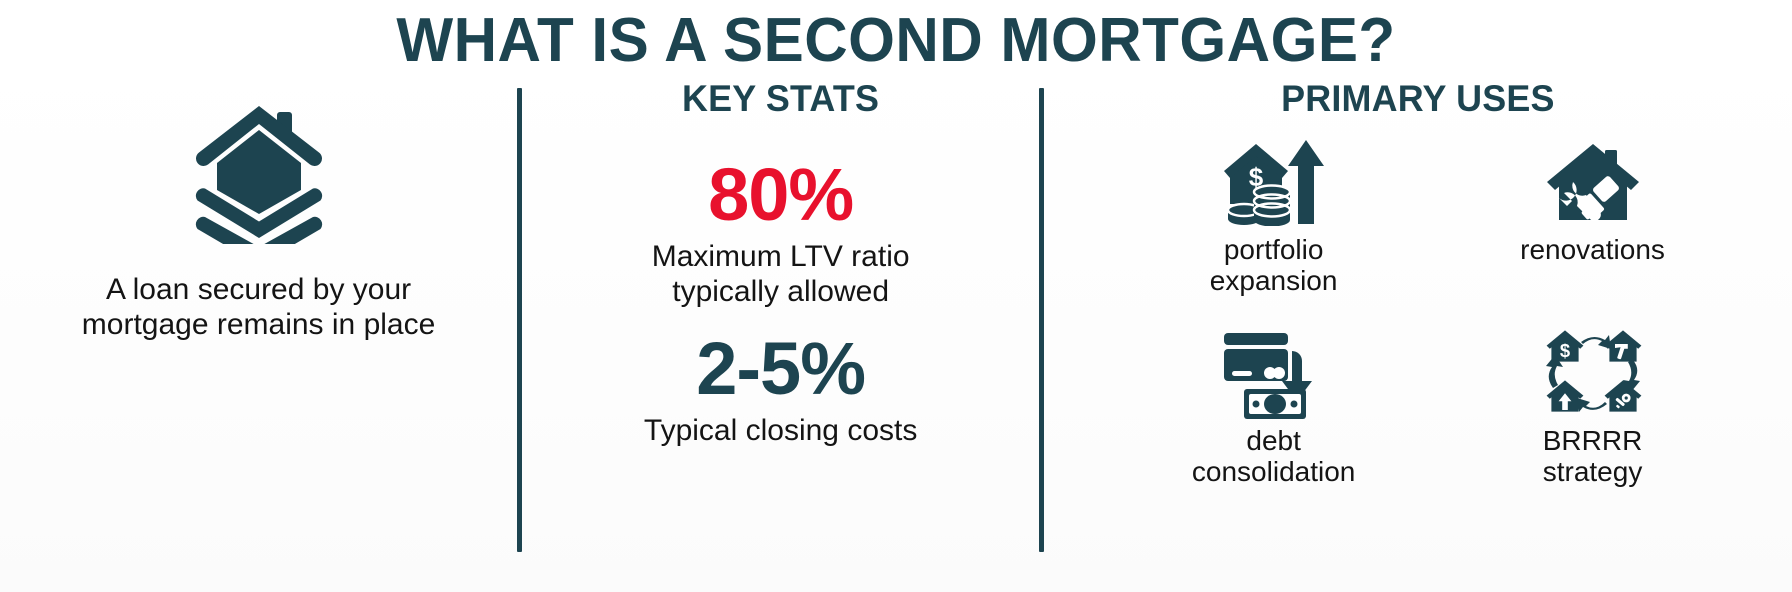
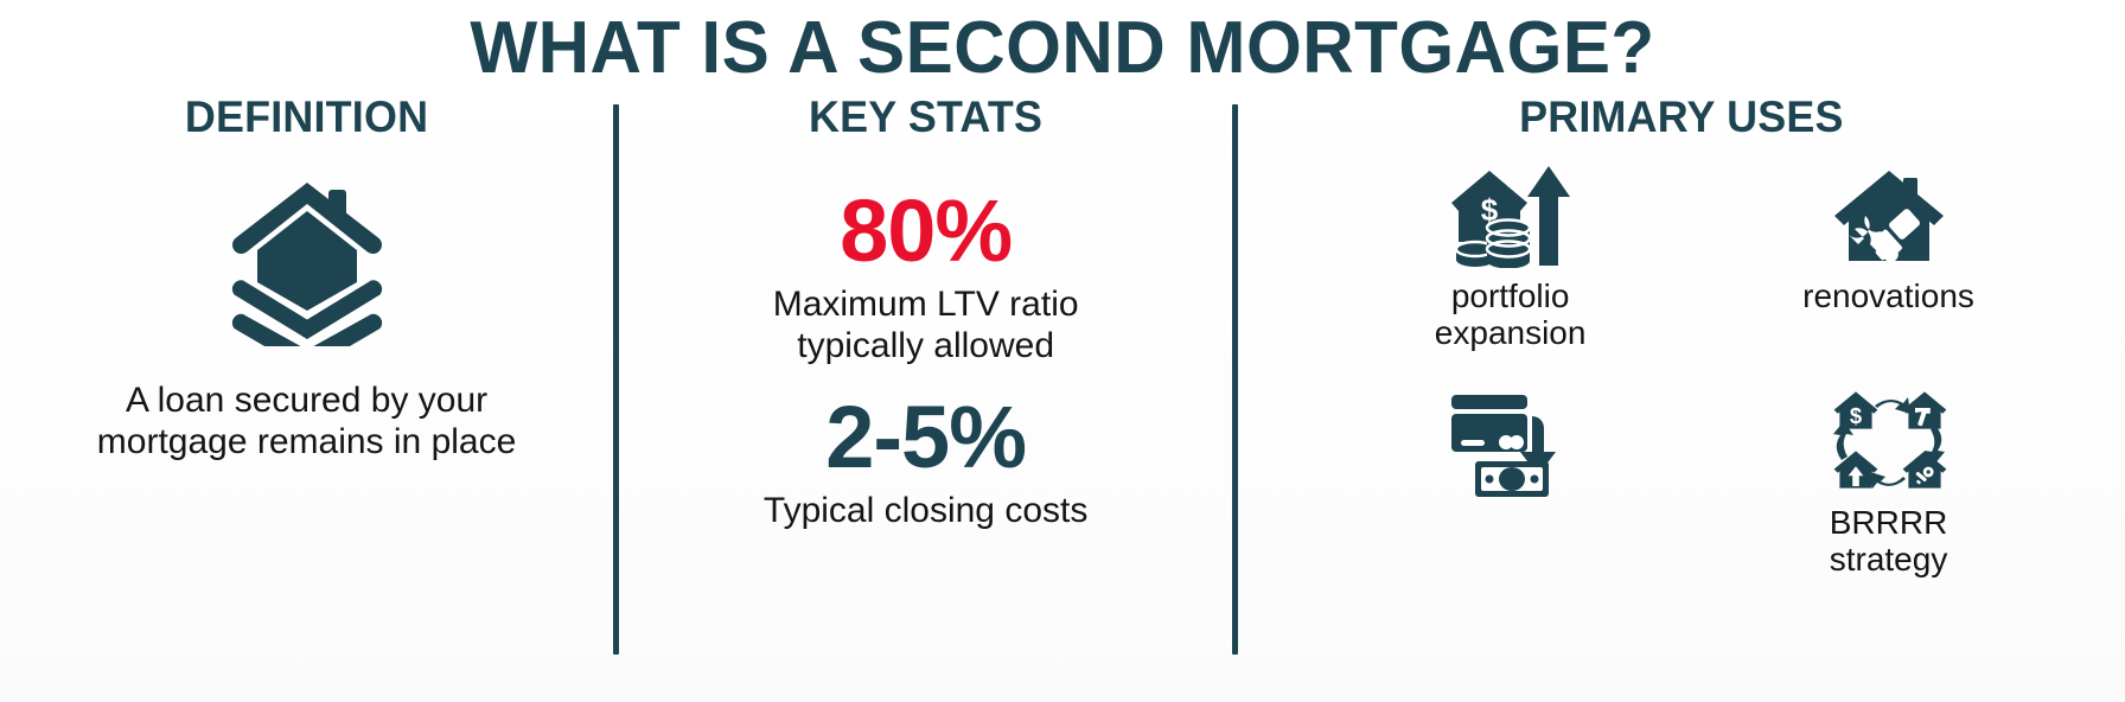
  WHAT IS A SECOND MORTGAGE?
+ DEFINITION
  A loan secured by your
  mortgage remains in place
  KEY STATS
  80%
  Maximum LTV ratio
  typically allowed
  2-5%
  Typical closing costs
  PRIMARY USES
  $
  portfolio
  expansion
  renovations
- debt
- consolidation
  $
  BRRRR
  strategy
